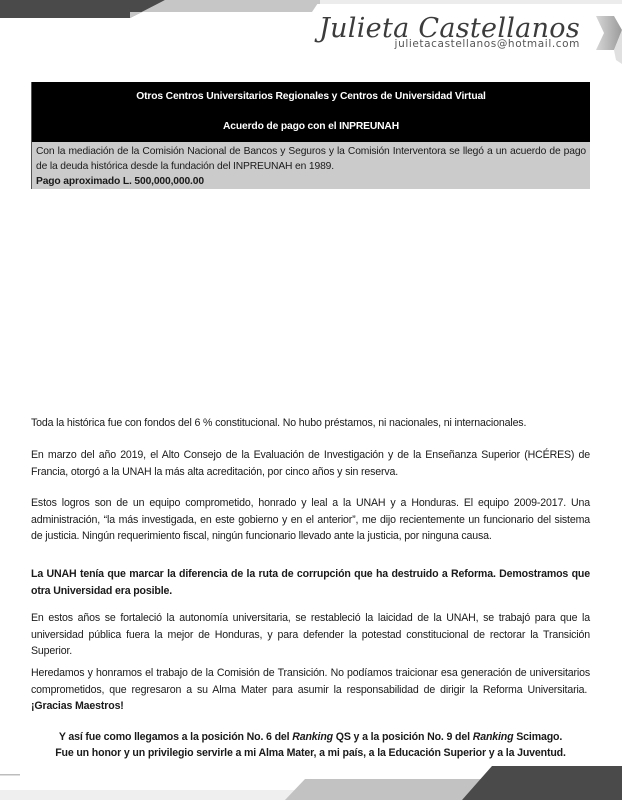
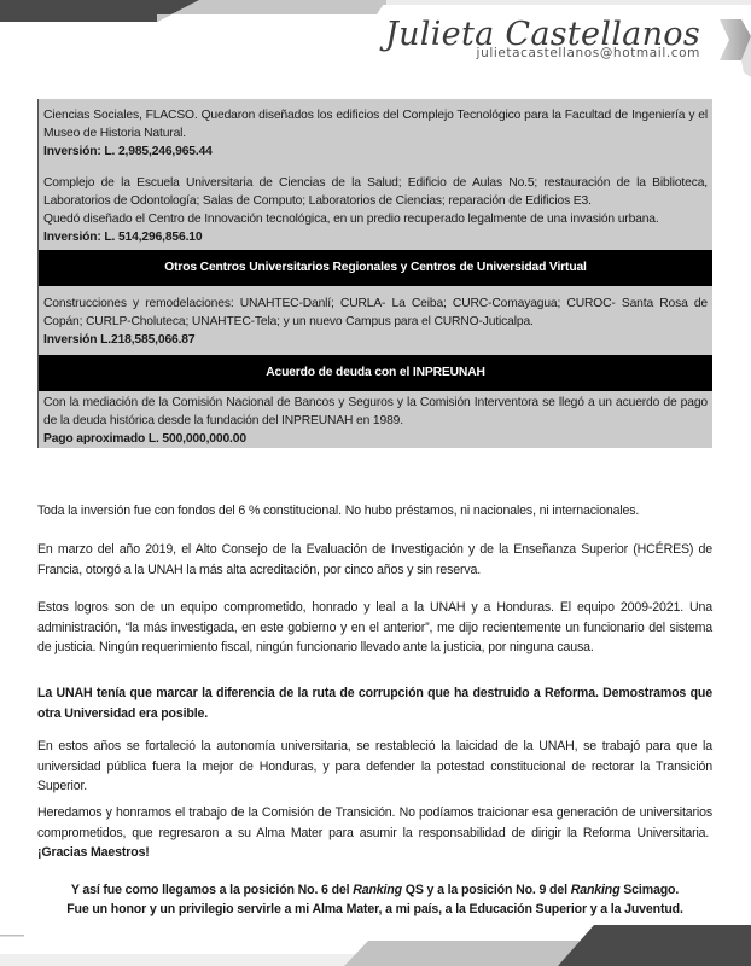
  Julieta Castellanos
  julietacastellanos@hotmail.com
+ Ciencias Sociales, FLACSO. Quedaron diseñados los edificios del Complejo Tecnológico para la Facultad de Ingeniería y el Museo de Historia Natural. Inversión: L. 2,985,246,965.44
+ Complejo de la Escuela Universitaria de Ciencias de la Salud; Edificio de Aulas No.5; restauración de la Biblioteca, Laboratorios de Odontología; Salas de Computo; Laboratorios de Ciencias; reparación de Edificios E3. Quedó diseñado el Centro de Innovación tecnológica, en un predio recuperado legalmente de una invasión urbana. Inversión: L. 514,296,856.10
  Otros Centros Universitarios Regionales y Centros de Universidad Virtual
+ Construcciones y remodelaciones: UNAHTEC-Danlí; CURLA- La Ceiba; CURC-Comayagua; CUROC- Santa Rosa de Copán; CURLP-Choluteca; UNAHTEC-Tela; y un nuevo Campus para el CURNO-Juticalpa. Inversión L.218,585,066.87
- Acuerdo de pago con el INPREUNAH
+ Acuerdo de deuda con el INPREUNAH
  Con la mediación de la Comisión Nacional de Bancos y Seguros y la Comisión Interventora se llegó a un acuerdo de pago de la deuda histórica desde la fundación del INPREUNAH en 1989. Pago aproximado L. 500,000,000.00
- Toda la histórica fue con fondos del 6 % constitucional. No hubo préstamos, ni nacionales, ni internacionales.
+ Toda la inversión fue con fondos del 6 % constitucional. No hubo préstamos, ni nacionales, ni internacionales.
  En marzo del año 2019, el Alto Consejo de la Evaluación de Investigación y de la Enseñanza Superior (HCÉRES) de Francia, otorgó a la UNAH la más alta acreditación, por cinco años y sin reserva.
- Estos logros son de un equipo comprometido, honrado y leal a la UNAH y a Honduras. El equipo 2009-2017. Una administración, “la más investigada, en este gobierno y en el anterior”, me dijo recientemente un funcionario del sistema de justicia. Ningún requerimiento fiscal, ningún funcionario llevado ante la justicia, por ninguna causa.
+ Estos logros son de un equipo comprometido, honrado y leal a la UNAH y a Honduras. El equipo 2009-2021. Una administración, “la más investigada, en este gobierno y en el anterior”, me dijo recientemente un funcionario del sistema de justicia. Ningún requerimiento fiscal, ningún funcionario llevado ante la justicia, por ninguna causa.
  La UNAH tenía que marcar la diferencia de la ruta de corrupción que ha destruido a Reforma. Demostramos que otra Universidad era posible.
  En estos años se fortaleció la autonomía universitaria, se restableció la laicidad de la UNAH, se trabajó para que la universidad pública fuera la mejor de Honduras, y para defender la potestad constitucional de rectorar la Transición Superior.
  Heredamos y honramos el trabajo de la Comisión de Transición. No podíamos traicionar esa generación de universitarios comprometidos, que regresaron a su Alma Mater para asumir la responsabilidad de dirigir la Reforma Universitaria. ¡Gracias Maestros!
  Y así fue como llegamos a la posición No. 6 del Ranking QS y a la posición No. 9 del Ranking Scimago.
  Fue un honor y un privilegio servirle a mi Alma Mater, a mi país, a la Educación Superior y a la Juventud.
